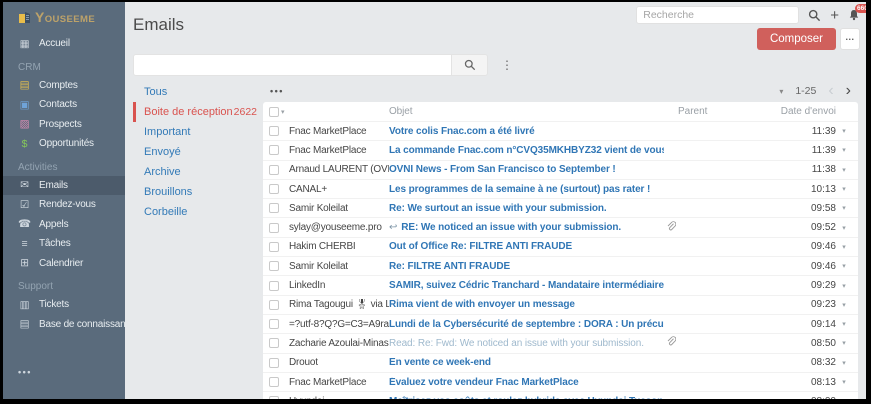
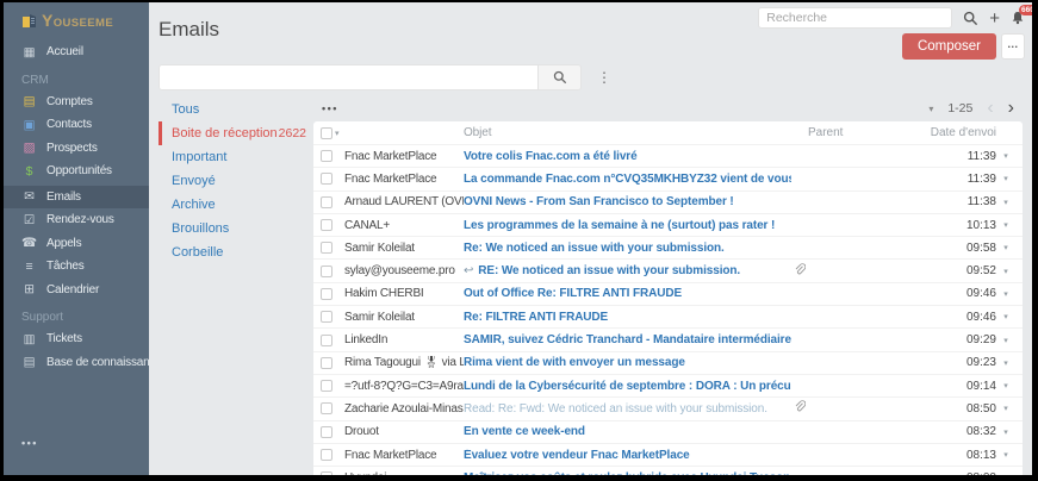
  YOUSEEME
  ▦
  Accueil
  CRM
  ▤
  Comptes
  ▣
  Contacts
  ▨
  Prospects
  $
  Opportunités
- Activities
  ✉
  Emails
  ☑
  Rendez-vous
  ☎
  Appels
  ≡
  Tâches
  ⊞
  Calendrier
  Support
  ▥
  Tickets
  ▤
  Base de connaissan
  •••
  Recherche
  +
  Emails
  Composer
  ...
  ⋮
  Tous
  Boite de réception
  2622
  Important
  Envoyé
  Archive
  Brouillons
  Corbeille
  •••
  ▾
  1-25
  ‹
  ›
  Objet
  Parent
  Date d'envoi
  Fnac MarketPlace
  Votre colis Fnac.com a été livré
  11:39
  Fnac MarketPlace
  La commande Fnac.com n°CVQ35MKHBYZ32 vient de vou
  11:39
  Arnaud LAURENT (OV
  OVNI News - From San Francisco to September !
  11:38
  CANAL+
  Les programmes de la semaine à ne (surtout) pas rater !
  10:13
  Samir Koleilat
- Re: We surtout an issue with your submission.
+ Re: We noticed an issue with your submission.
  09:58
  sylay@youseeme.pro
  ↩
  RE: We noticed an issue with your submission.
  09:52
  Hakim CHERBI
  Out of Office Re: FILTRE ANTI FRAUDE
  09:46
  Samir Koleilat
  Re: FILTRE ANTI FRAUDE
  09:46
  LinkedIn
  SAMIR, suivez Cédric Tranchard - Mandataire intermédiaire
  09:29
  Rima Tagougui 🎖 via L
  Rima vient de with envoyer un message
  09:23
  =?utf-8?Q?G=C3=A9ra
  Lundi de la Cybersécurité de septembre : DORA : Un précu
  09:14
  Zacharie Azoulai-Minas
  Read: Re: Fwd: We noticed an issue with your submission.
  08:50
  Drouot
  En vente ce week-end
  08:32
  Fnac MarketPlace
  Évaluez votre vendeur Fnac MarketPlace
  08:13
